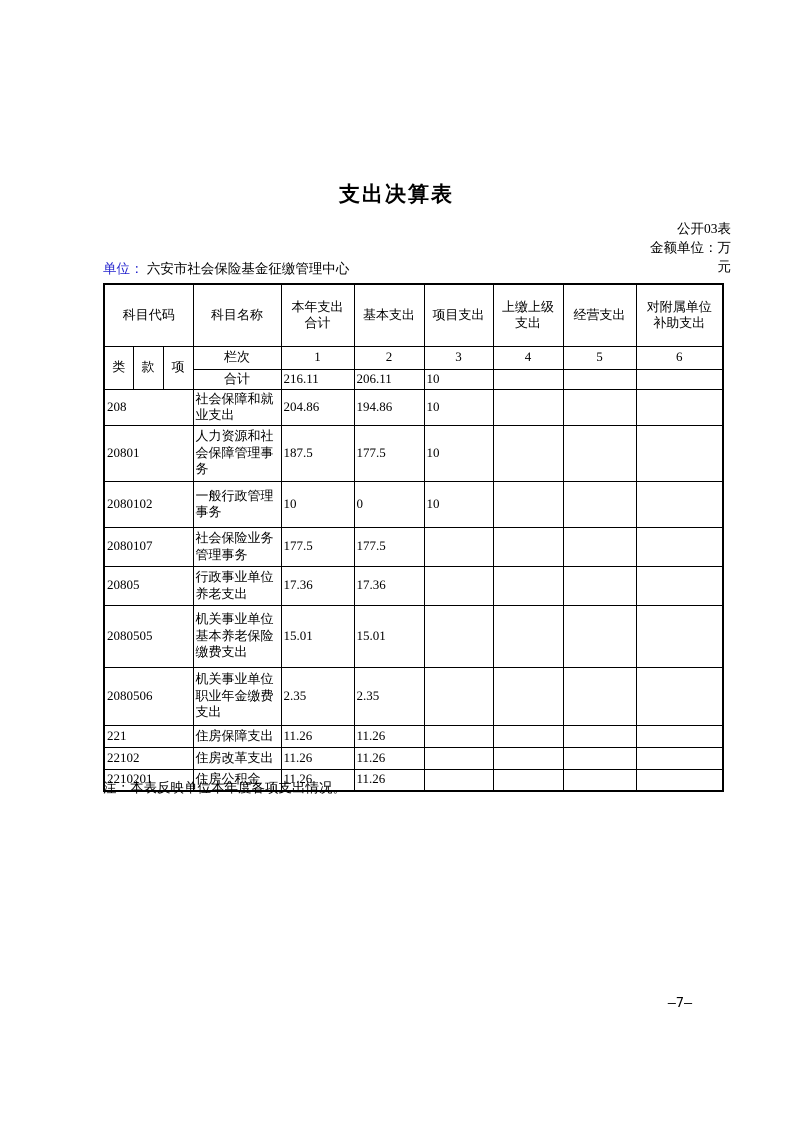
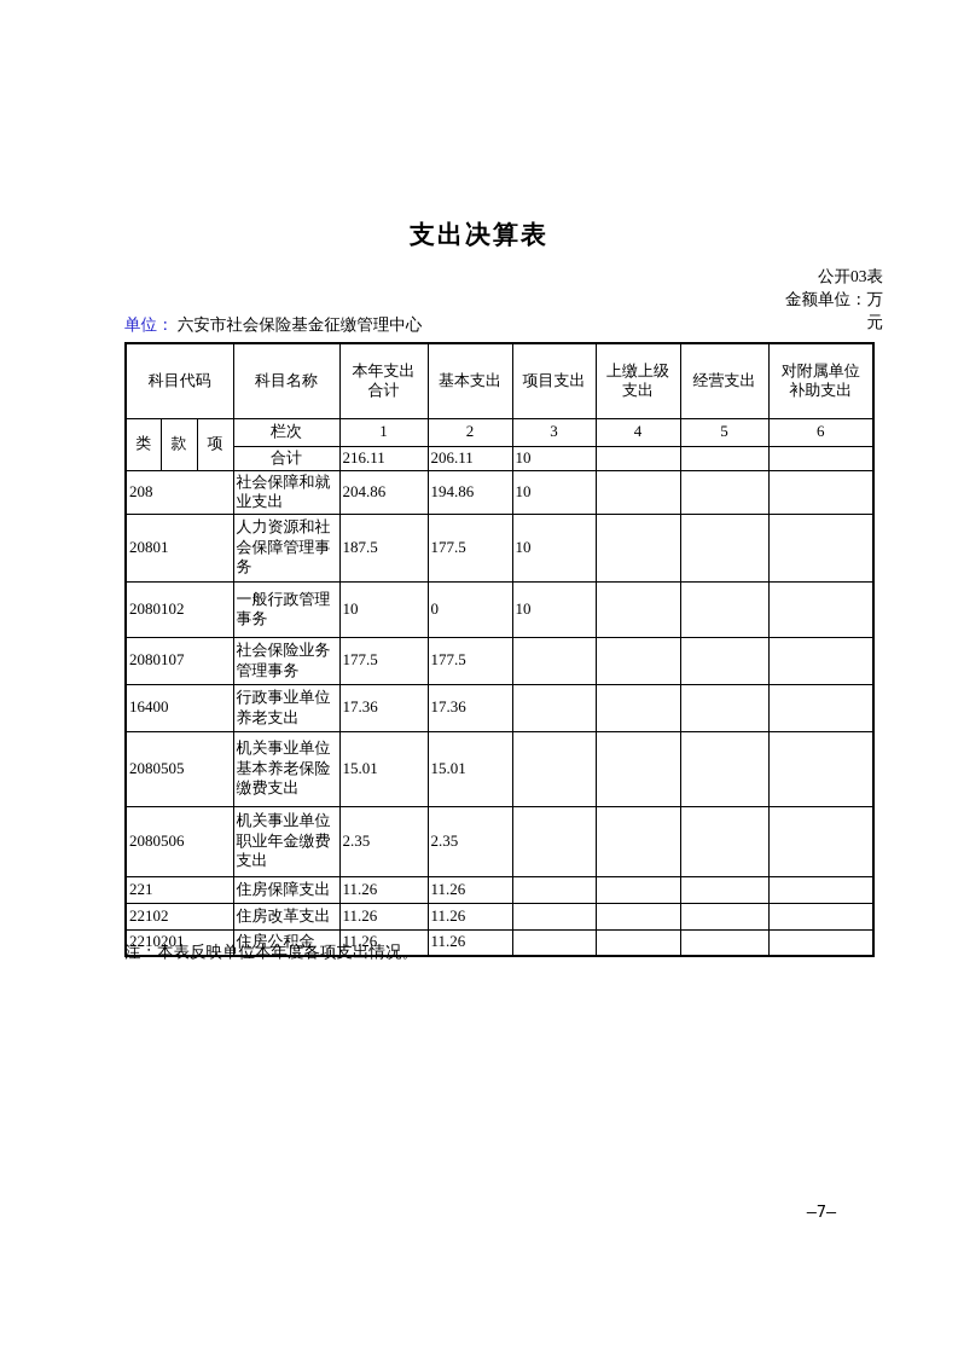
  支出决算表
  公开03表
  金额单位：万
  元
  单位： 六安市社会保险基金征缴管理中心
  科目代码	科目名称	本年支出 合计	基本支出	项目支出	上缴上级 支出	经营支出	对附属单位 补助支出
  类	款	项	栏次	1	2	3	4	5	6
  合计	216.11	206.11	10
  208	社会保障和就业支出	204.86	194.86	10
  20801	人力资源和社会保障管理事务	187.5	177.5	10
  2080102	一般行政管理事务	10	0	10
  2080107	社会保险业务管理事务	177.5	177.5
- 20805	行政事业单位养老支出	17.36	17.36
+ 16400	行政事业单位养老支出	17.36	17.36
  2080505	机关事业单位基本养老保险缴费支出	15.01	15.01
  2080506	机关事业单位职业年金缴费支出	2.35	2.35
  221	住房保障支出	11.26	11.26
  22102	住房改革支出	11.26	11.26
  2210201	住房公积金	11.26	11.26
  注：本表反映单位本年度各项支出情况。
  –7–
